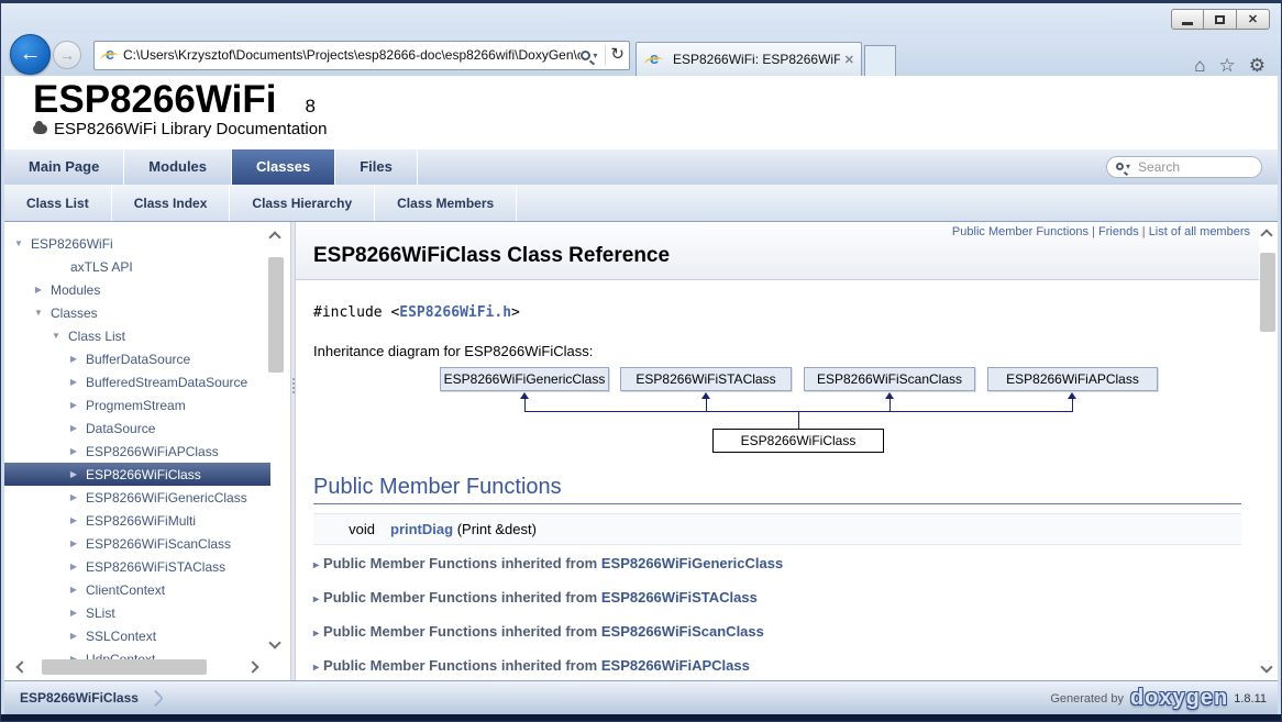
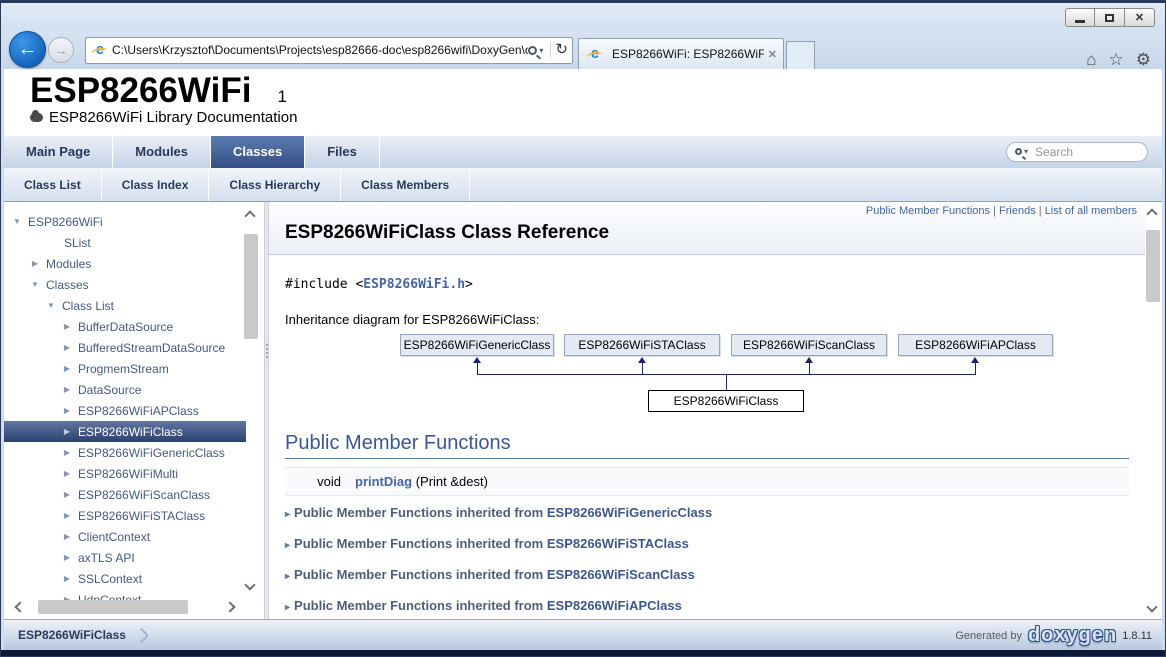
  ✕
  ←
  →
  e
  C:\Users\Krzysztof\Documents\Projects\esp82666-doc\esp8266wifi\DoxyGen\
  ▾
  ↻
  e
  ESP8266WiFi: ESP8266WiF
  ✕
  ⌂
  ☆
  ⚙
- ESP8266WiFi 8
+ ESP8266WiFi 1
  ESP8266WiFi Library Documentation
  Main Page
  Modules
  Classes
  Files
  ▾
  Search
  Class List
  Class Index
  Class Hierarchy
  Class Members
  ESP8266WiFi
- axTLS API
+ SList
  Modules
  Classes
  Class List
  BufferDataSource
  BufferedStreamDataSource
  ProgmemStream
  DataSource
  ESP8266WiFiAPClass
  ESP8266WiFiClass
  ESP8266WiFiGenericClass
  ESP8266WiFiMulti
  ESP8266WiFiScanClass
  ESP8266WiFiSTAClass
  ClientContext
- SList
+ axTLS API
  SSLContext
  Public Member Functions | Friends | List of all members
  ESP8266WiFiClass Class Reference
  #include <ESP8266WiFi.h>
  Inheritance diagram for ESP8266WiFiClass:
  ESP8266WiFiGenericClass
  ESP8266WiFiSTAClass
  ESP8266WiFiScanClass
  ESP8266WiFiAPClass
  ESP8266WiFiClass
  Public Member Functions
  void
  printDiag (Print &dest)
  ▸ Public Member Functions inherited from ESP8266WiFiGenericClass
  ▸ Public Member Functions inherited from ESP8266WiFiSTAClass
  ▸ Public Member Functions inherited from ESP8266WiFiScanClass
  ▸ Public Member Functions inherited from ESP8266WiFiAPClass
  ESP8266WiFiClass
  Generated by
  doxygen
  1.8.11
